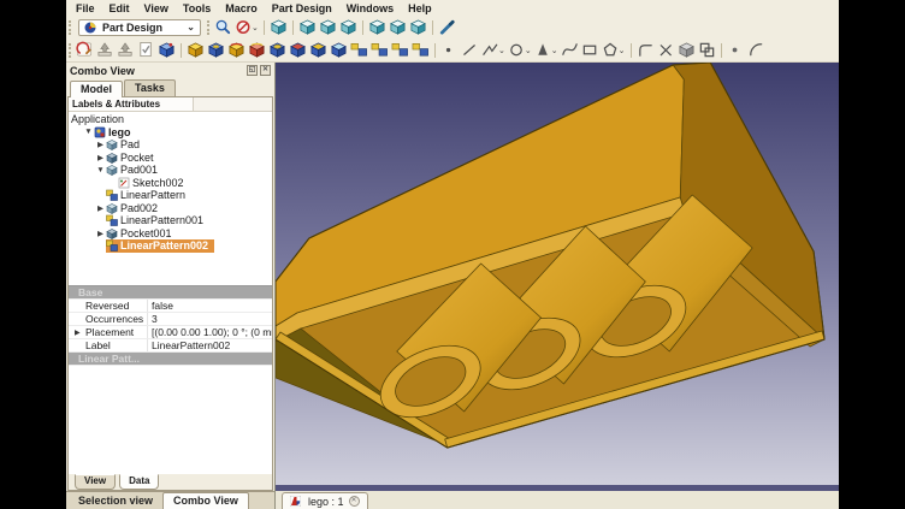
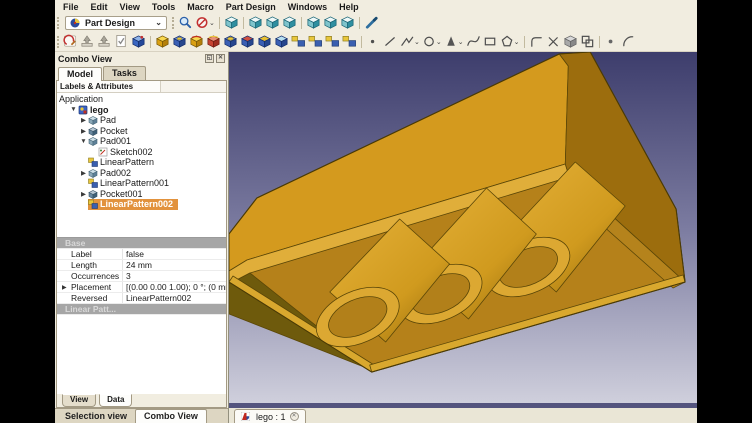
  File
  Edit
  View
  Tools
  Macro
  Part Design
  Windows
  Help
  Part Design
  ⌄
  Combo View
  Model
  Tasks
  Labels & Attributes
  Application
  lego
  Pad
  Pocket
  Pad001
  Sketch002
  LinearPattern
  Pad002
  LinearPattern001
  Pocket001
  LinearPattern002
  Base
- Reversed
+ Label
  false
+ Length
+ 24 mm
  Occurrences
  3
  Placement
  [(0.00 0.00 1.00); 0 °; (0 m
- Label
+ Reversed
  LinearPattern002
  Linear Patt...
  View
  Data
  Selection view
  Combo View
  lego : 1
